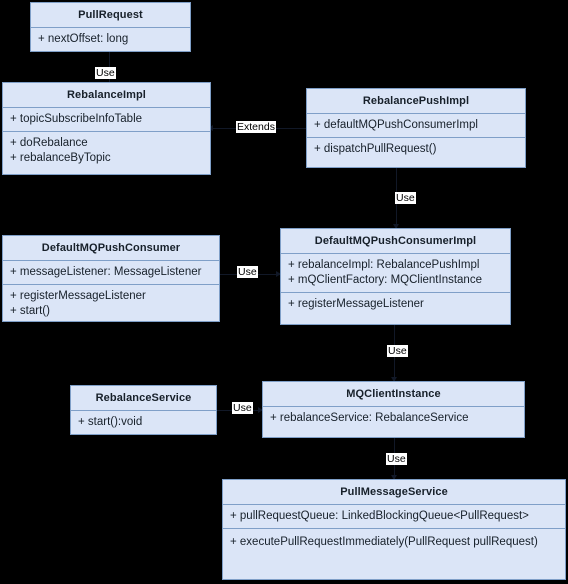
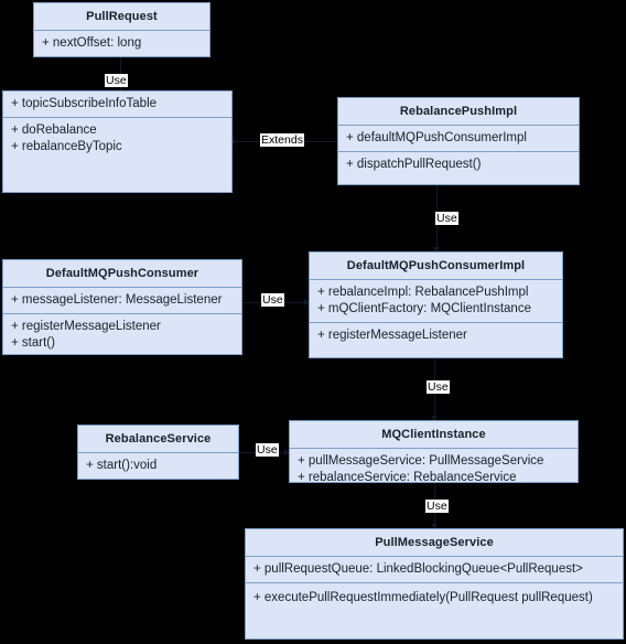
  PullRequest
  + nextOffset: long
- RebalanceImpl
  + topicSubscribeInfoTable
  + doRebalance
  + rebalanceByTopic
  RebalancePushImpl
  + defaultMQPushConsumerImpl
  + dispatchPullRequest()
  DefaultMQPushConsumer
  + messageListener: MessageListener
  + registerMessageListener
  + start()
  DefaultMQPushConsumerImpl
  + rebalanceImpl: RebalancePushImpl
  + mQClientFactory: MQClientInstance
  + registerMessageListener
  RebalanceService
  + start():void
  MQClientInstance
+ + pullMessageService: PullMessageService
  + rebalanceService: RebalanceService
  PullMessageService
  + pullRequestQueue: LinkedBlockingQueue<PullRequest>
  + executePullRequestImmediately(PullRequest pullRequest)
  Use
  Extends
  Use
  Use
  Use
  Use
  Use
